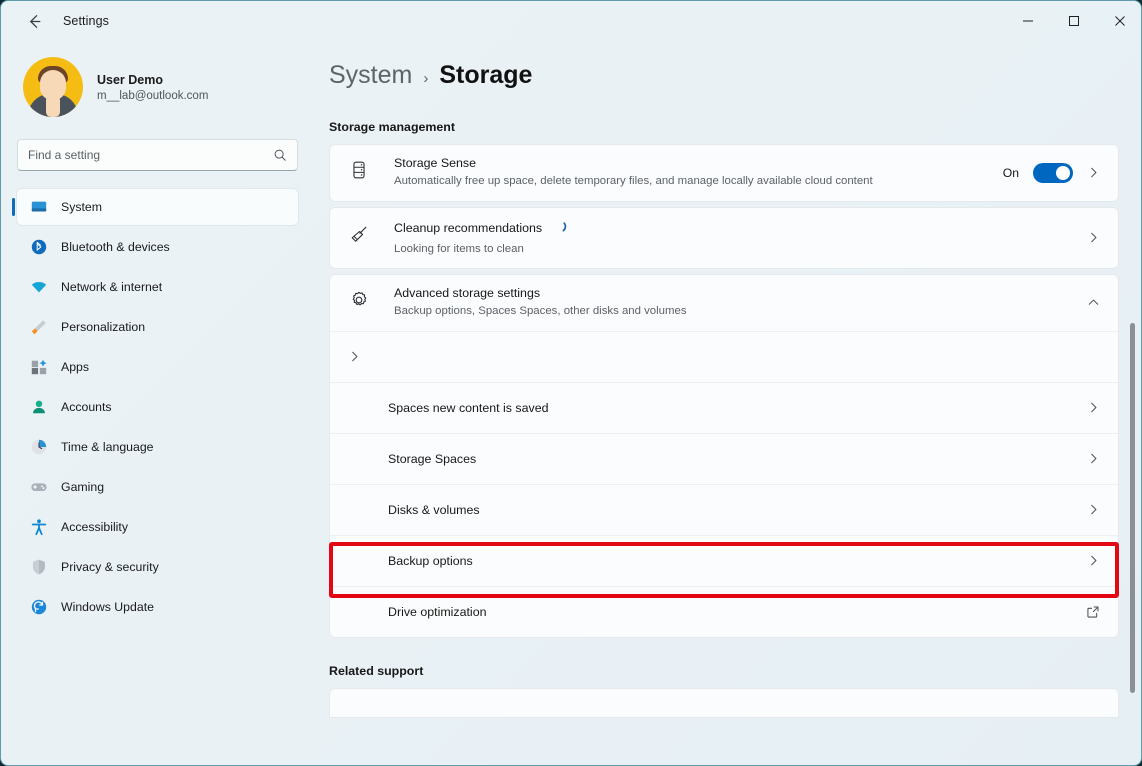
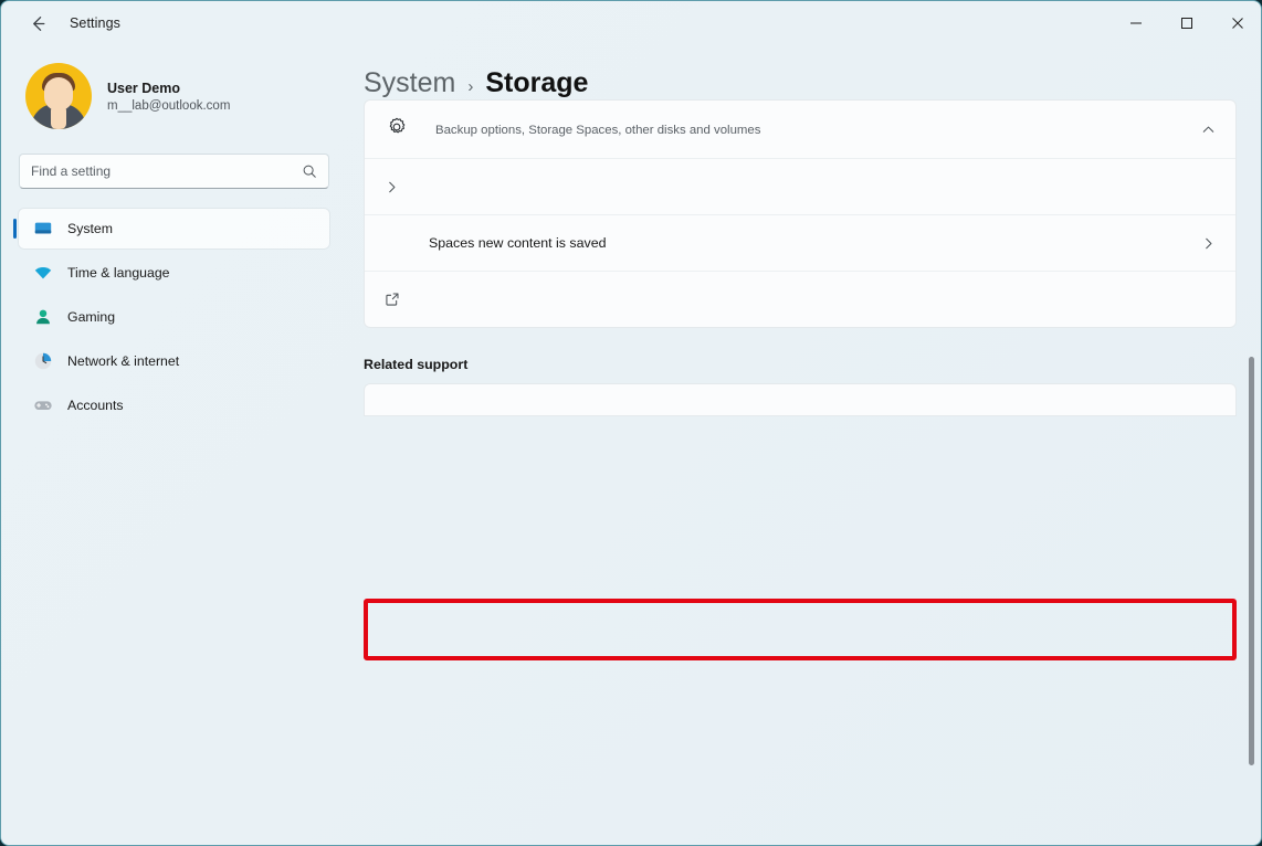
  Settings
  User Demo
  m__lab@outlook.com
  Find a setting
  System
- Bluetooth & devices
- Network & internet
+ Time & language
- Personalization
- Apps
- Accounts
+ Gaming
- Time & language
+ Network & internet
- Gaming
+ Accounts
- Accessibility
- Privacy & security
- Windows Update
  System
  ›
  Storage
- Storage management
- Storage Sense
- Automatically free up space, delete temporary files, and manage locally available cloud content
- On
- Cleanup recommendations
- Looking for items to clean
- Advanced storage settings
- Backup options, Spaces Spaces, other disks and volumes
+ Backup options, Storage Spaces, other disks and volumes
  Spaces new content is saved
- Storage Spaces
- Disks & volumes
- Backup options
- Drive optimization
  Related support
